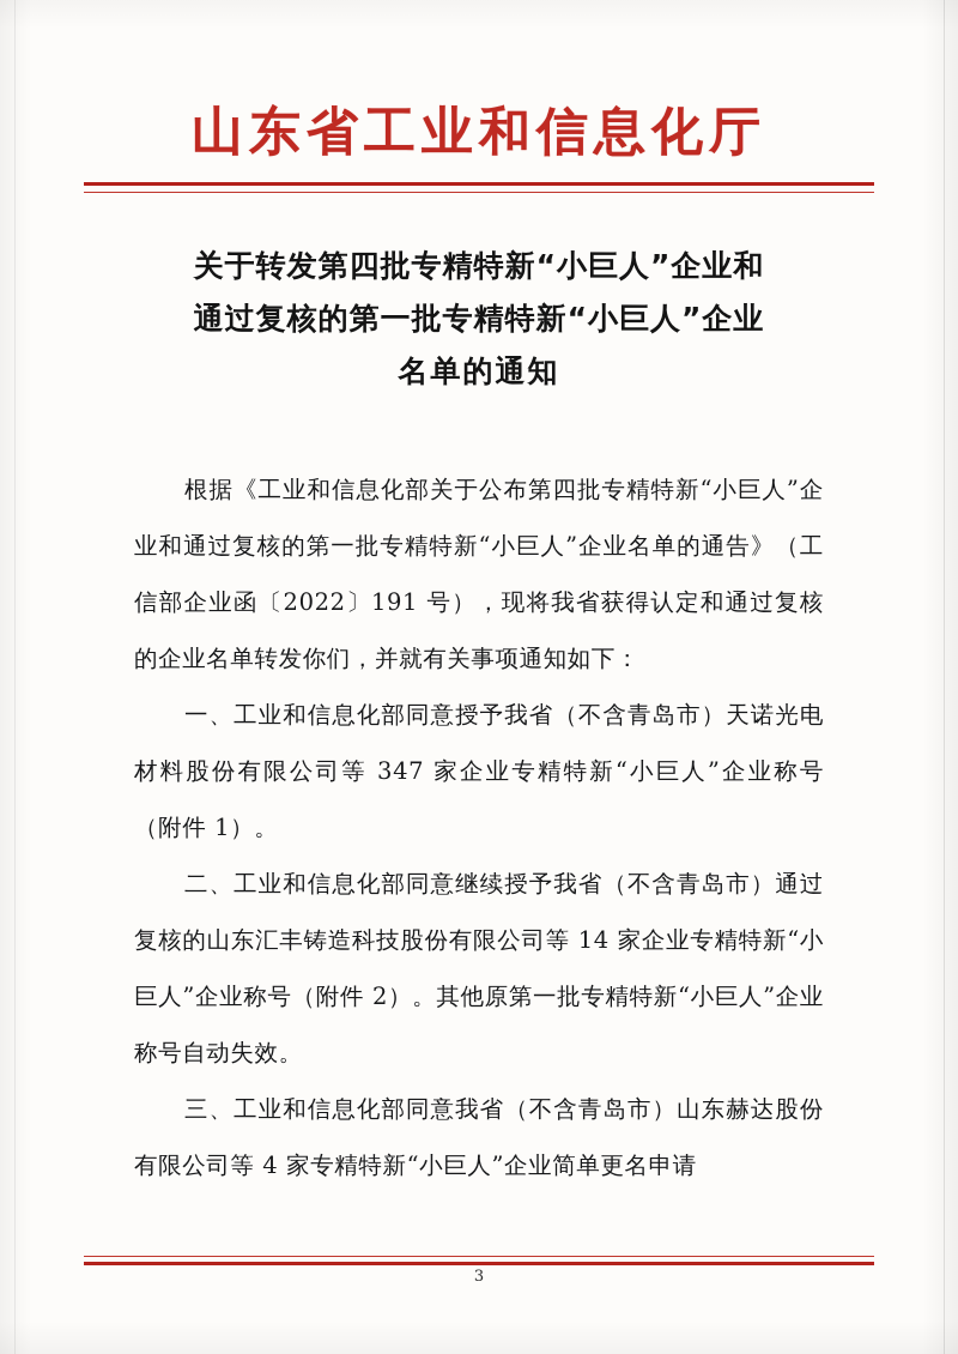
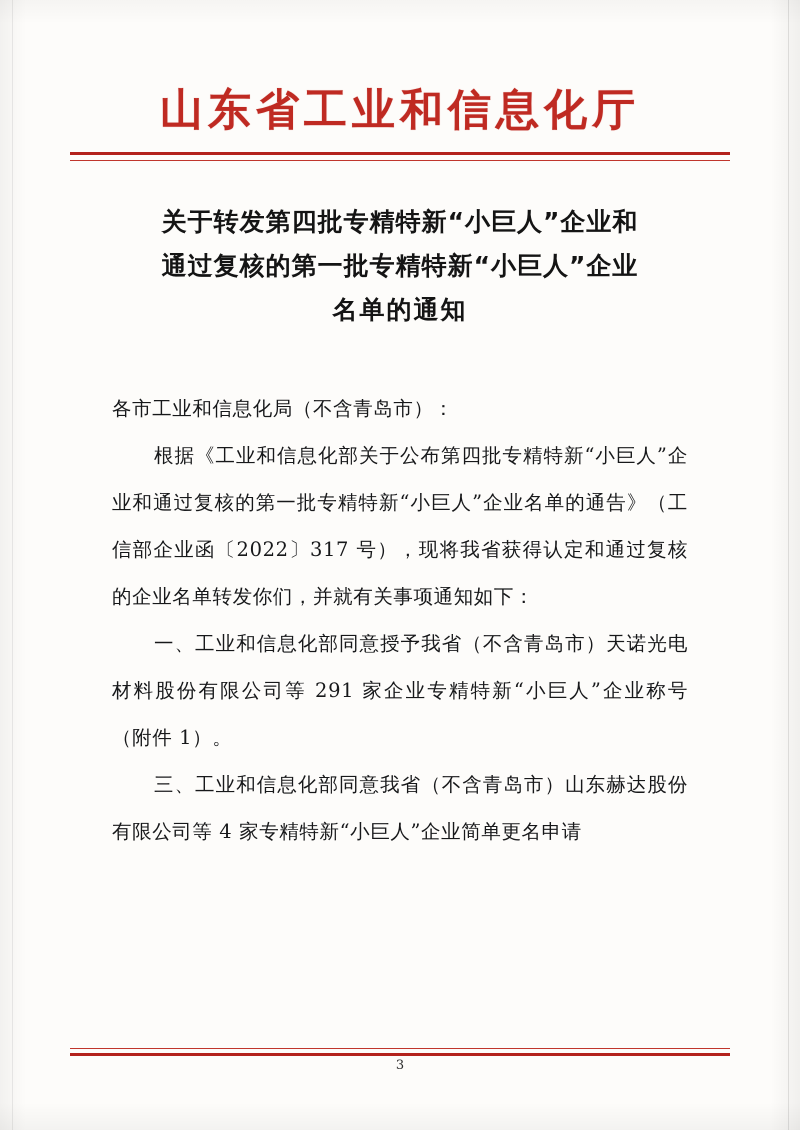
  山东省工业和信息化厅
  关于转发第四批专精特新“小巨人”企业和
  通过复核的第一批专精特新“小巨人”企业
  名单的通知
+ 各市工业和信息化局（不含青岛市）：
- 根据《工业和信息化部关于公布第四批专精特新“小巨人”企业和通过复核的第一批专精特新“小巨人”企业名单的通告》（工信部企业函〔2022〕191 号），现将我省获得认定和通过复核的企业名单转发你们，并就有关事项通知如下：
+ 根据《工业和信息化部关于公布第四批专精特新“小巨人”企业和通过复核的第一批专精特新“小巨人”企业名单的通告》（工信部企业函〔2022〕317 号），现将我省获得认定和通过复核的企业名单转发你们，并就有关事项通知如下：
- 一、工业和信息化部同意授予我省（不含青岛市）天诺光电材料股份有限公司等 347 家企业专精特新“小巨人”企业称号（附件 1）。
+ 一、工业和信息化部同意授予我省（不含青岛市）天诺光电材料股份有限公司等 291 家企业专精特新“小巨人”企业称号（附件 1）。
- 二、工业和信息化部同意继续授予我省（不含青岛市）通过复核的山东汇丰铸造科技股份有限公司等 14 家企业专精特新“小巨人”企业称号（附件 2）。其他原第一批专精特新“小巨人”企业称号自动失效。
  三、工业和信息化部同意我省（不含青岛市）山东赫达股份有限公司等 4 家专精特新“小巨人”企业简单更名申请
  3
